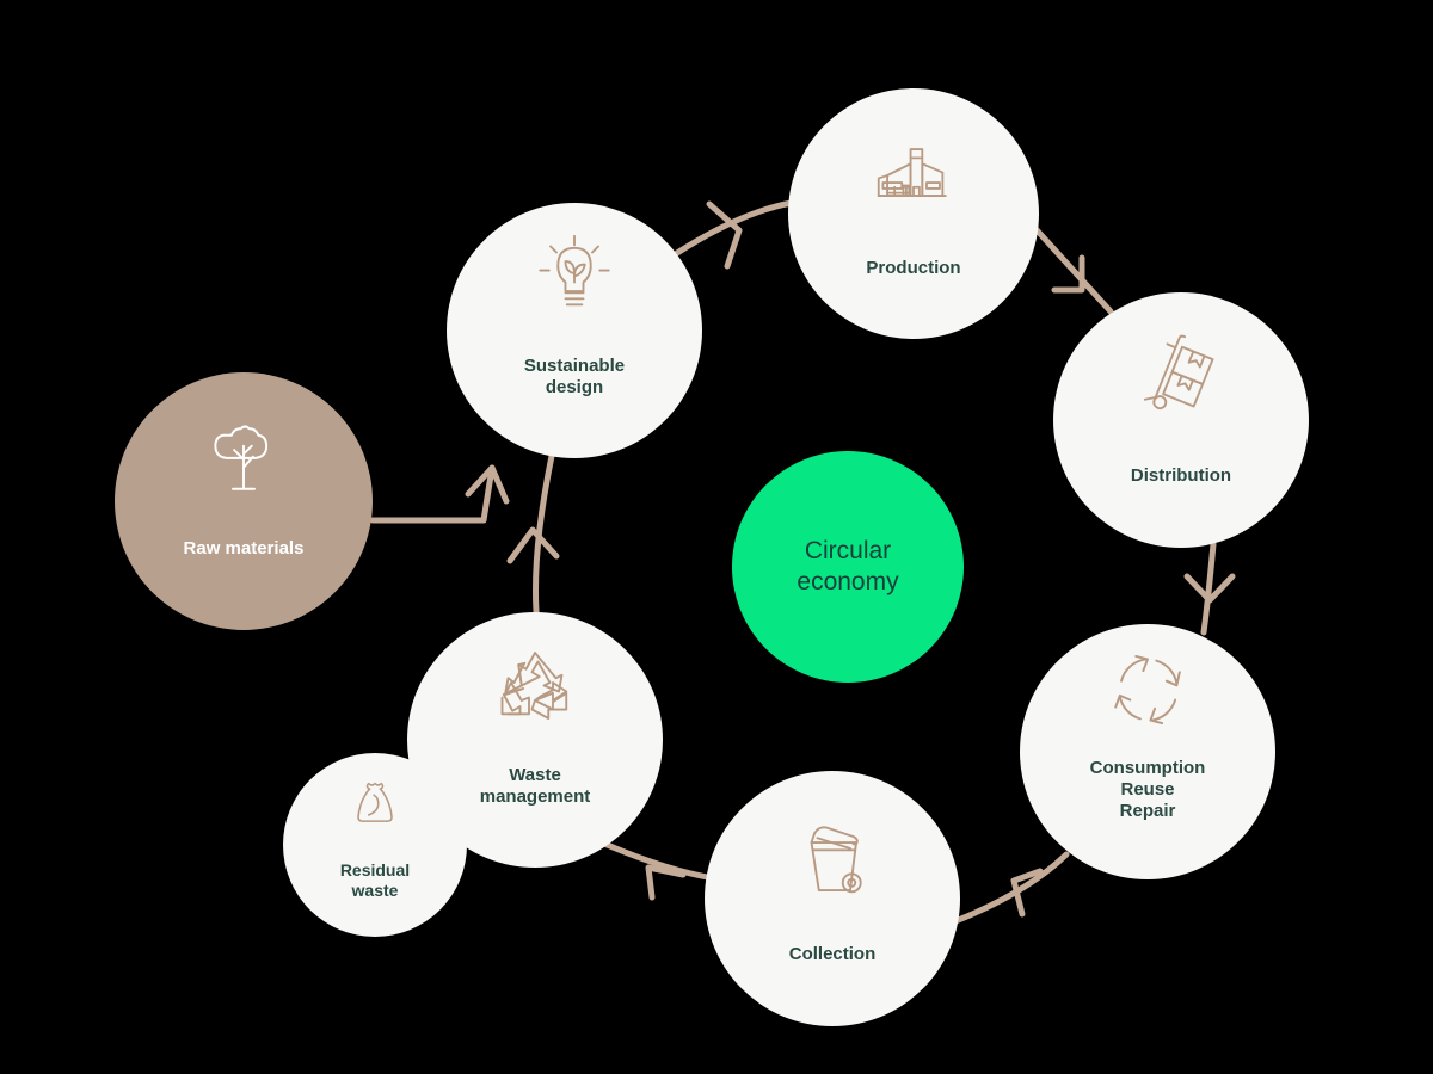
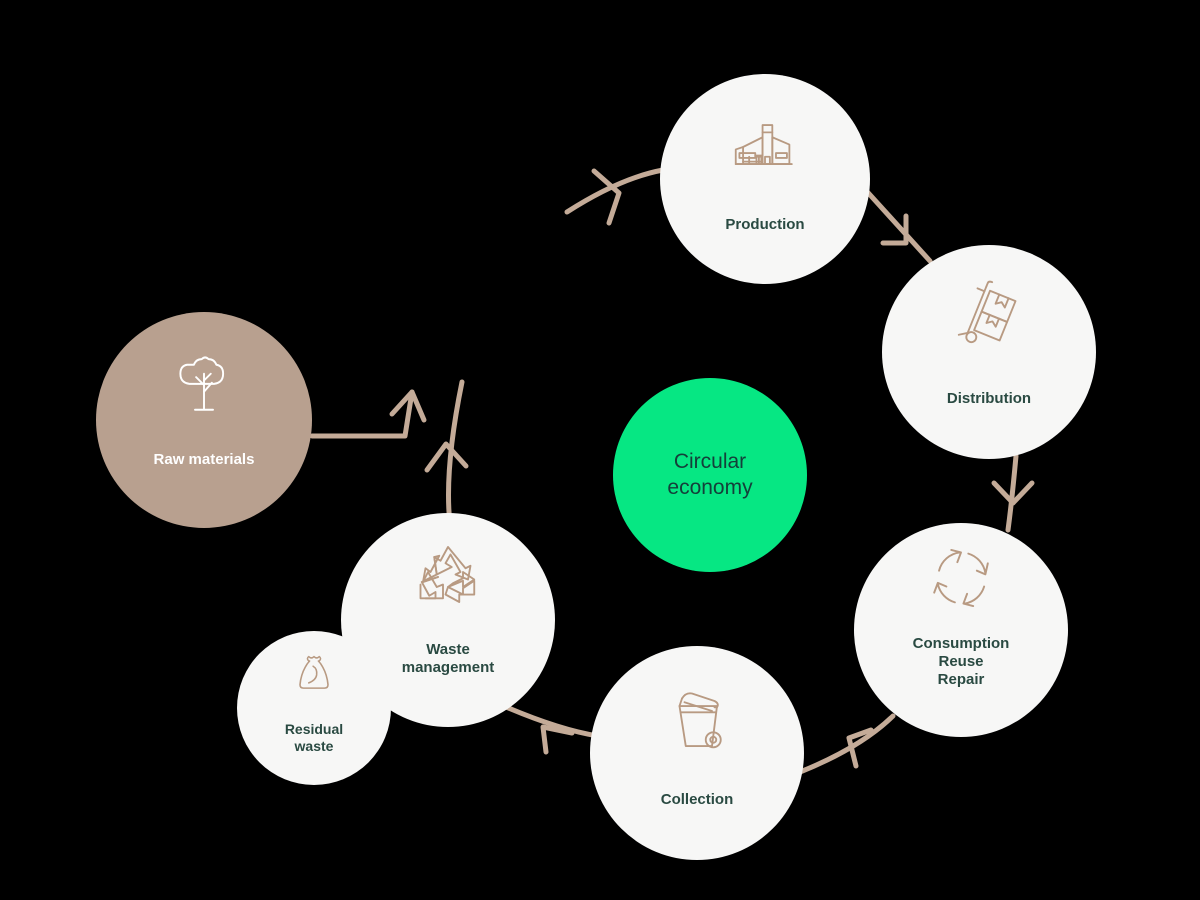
  Raw materials
- Sustainable
- design
  Production
  Distribution
  Consumption
  Reuse
  Repair
  Collection
  Residual
  waste
  Waste
  management
  Circular
  economy
